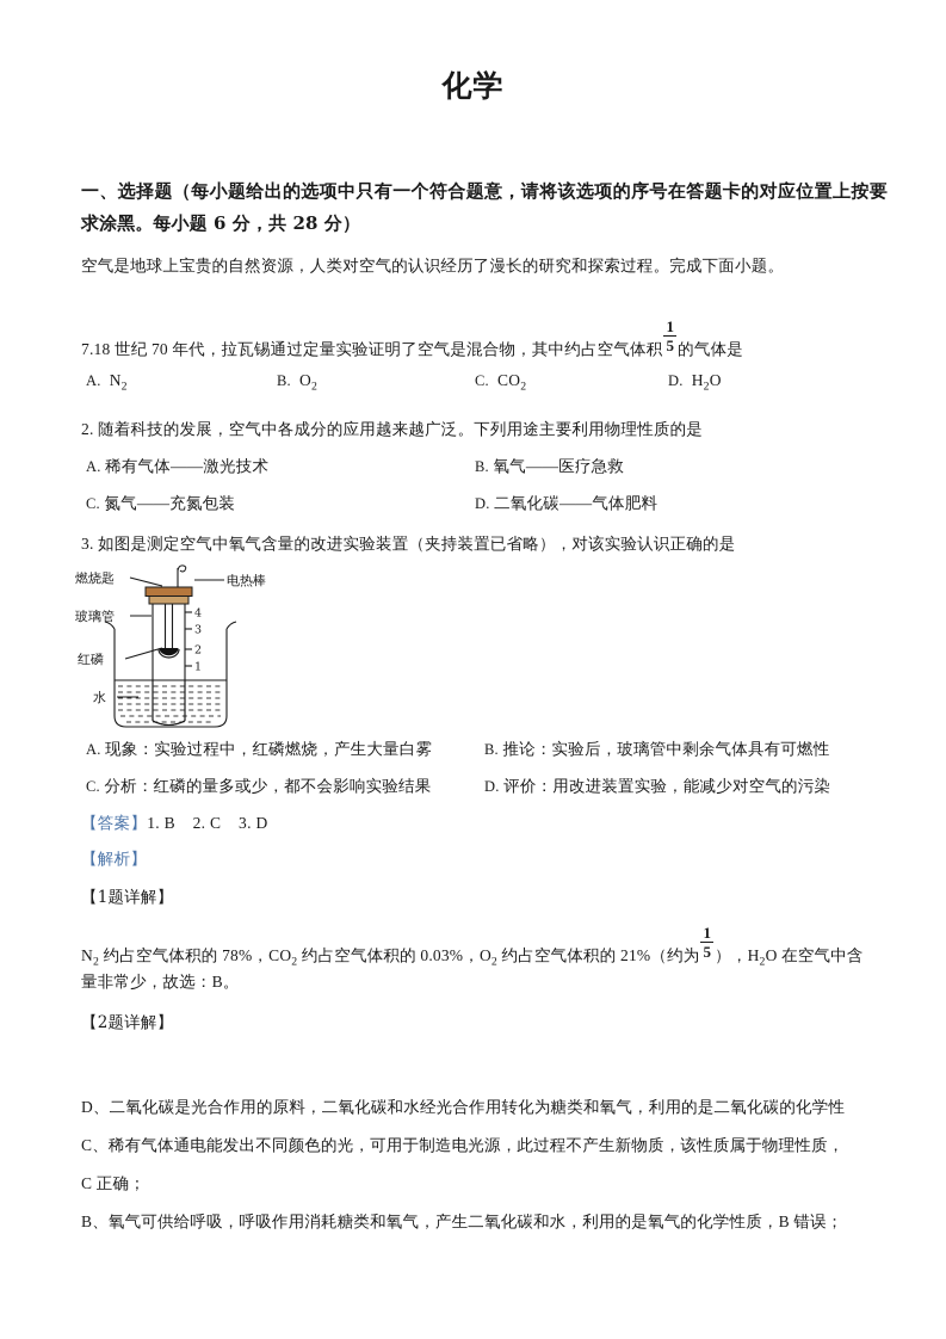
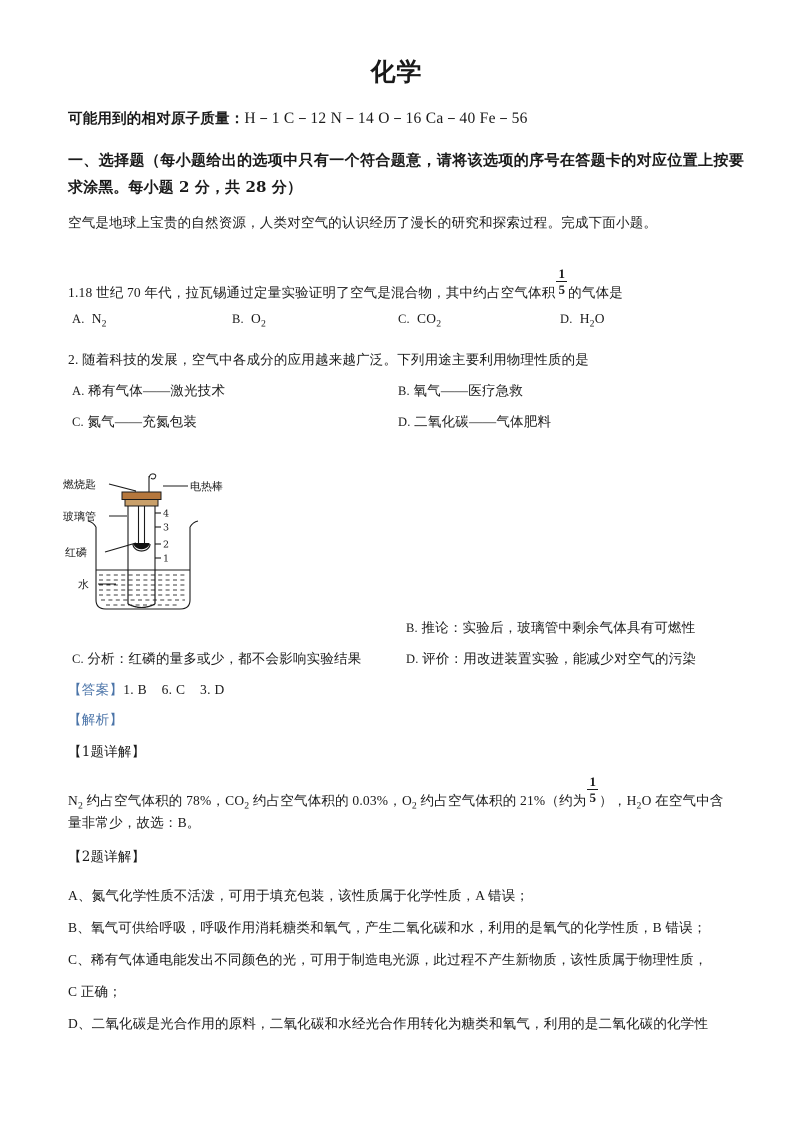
  化学
+ 可能用到的相对原子质量：H－1 C－12 N－14 O－16 Ca－40 Fe－56
- 一、选择题（每小题给出的选项中只有一个符合题意，请将该选项的序号在答题卡的对应位置上按要求涂黑。每小题 6 分，共 28 分）
+ 一、选择题（每小题给出的选项中只有一个符合题意，请将该选项的序号在答题卡的对应位置上按要求涂黑。每小题 2 分，共 28 分）
  空气是地球上宝贵的自然资源，人类对空气的认识经历了漫长的研究和探索过程。完成下面小题。
- 7.18 世纪 70 年代，拉瓦锡通过定量实验证明了空气是混合物，其中约占空气体积
+ 1.18 世纪 70 年代，拉瓦锡通过定量实验证明了空气是混合物，其中约占空气体积
  1
  5
  的气体是
  A. N2
  B. O2
  C. CO2
  D. H2O
  2. 随着科技的发展，空气中各成分的应用越来越广泛。下列用途主要利用物理性质的是
  A. 稀有气体——激光技术
  B. 氧气——医疗急救
  C. 氮气——充氮包装
  D. 二氧化碳——气体肥料
- 3. 如图是测定空气中氧气含量的改进实验装置（夹持装置已省略），对该实验认识正确的是
  4
  3
  2
  1
  燃烧匙
  电热棒
  玻璃管
  红磷
  水
- A. 现象：实验过程中，红磷燃烧，产生大量白雾
  B. 推论：实验后，玻璃管中剩余气体具有可燃性
  C. 分析：红磷的量多或少，都不会影响实验结果
  D. 评价：用改进装置实验，能减少对空气的污染
- 【答案】1. B 2. C 3. D
+ 【答案】1. B 6. C 3. D
  【解析】
  【1题详解】
  N2 约占空气体积的 78%，CO2 约占空气体积的 0.03%，O2 约占空气体积的 21%（约为
  1
  5
  ），H2O 在空气中含
  量非常少，故选：B。
  【2题详解】
+ A、氮气化学性质不活泼，可用于填充包装，该性质属于化学性质，A 错误；
- D、二氧化碳是光合作用的原料，二氧化碳和水经光合作用转化为糖类和氧气，利用的是二氧化碳的化学性
+ B、氧气可供给呼吸，呼吸作用消耗糖类和氧气，产生二氧化碳和水，利用的是氧气的化学性质，B 错误；
  C、稀有气体通电能发出不同颜色的光，可用于制造电光源，此过程不产生新物质，该性质属于物理性质，
  C 正确；
- B、氧气可供给呼吸，呼吸作用消耗糖类和氧气，产生二氧化碳和水，利用的是氧气的化学性质，B 错误；
+ D、二氧化碳是光合作用的原料，二氧化碳和水经光合作用转化为糖类和氧气，利用的是二氧化碳的化学性
